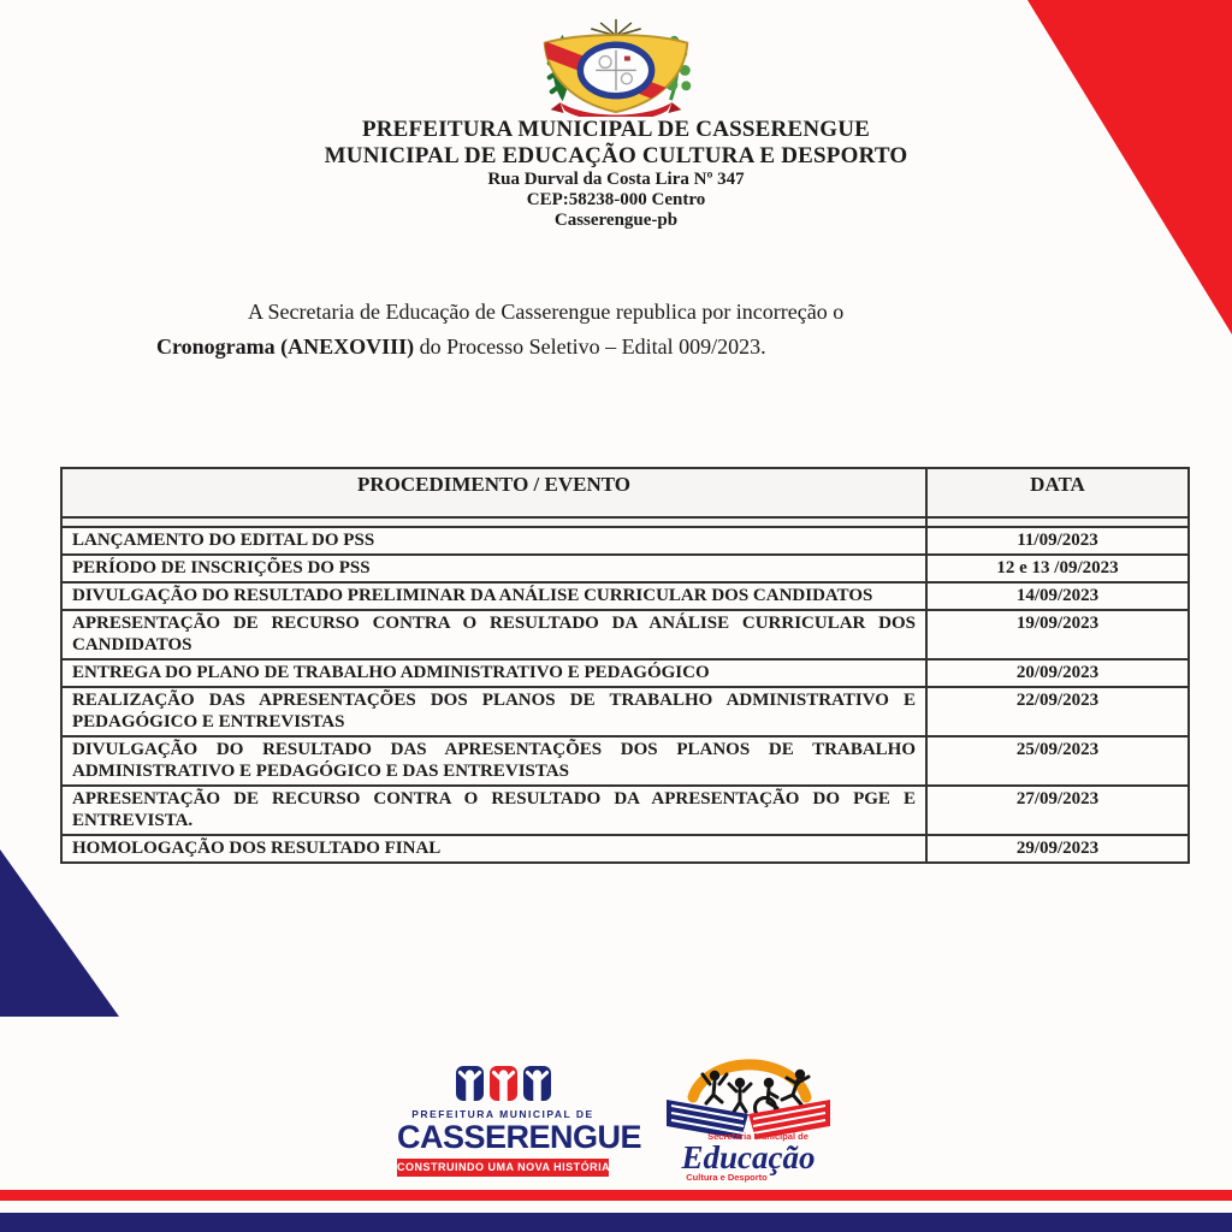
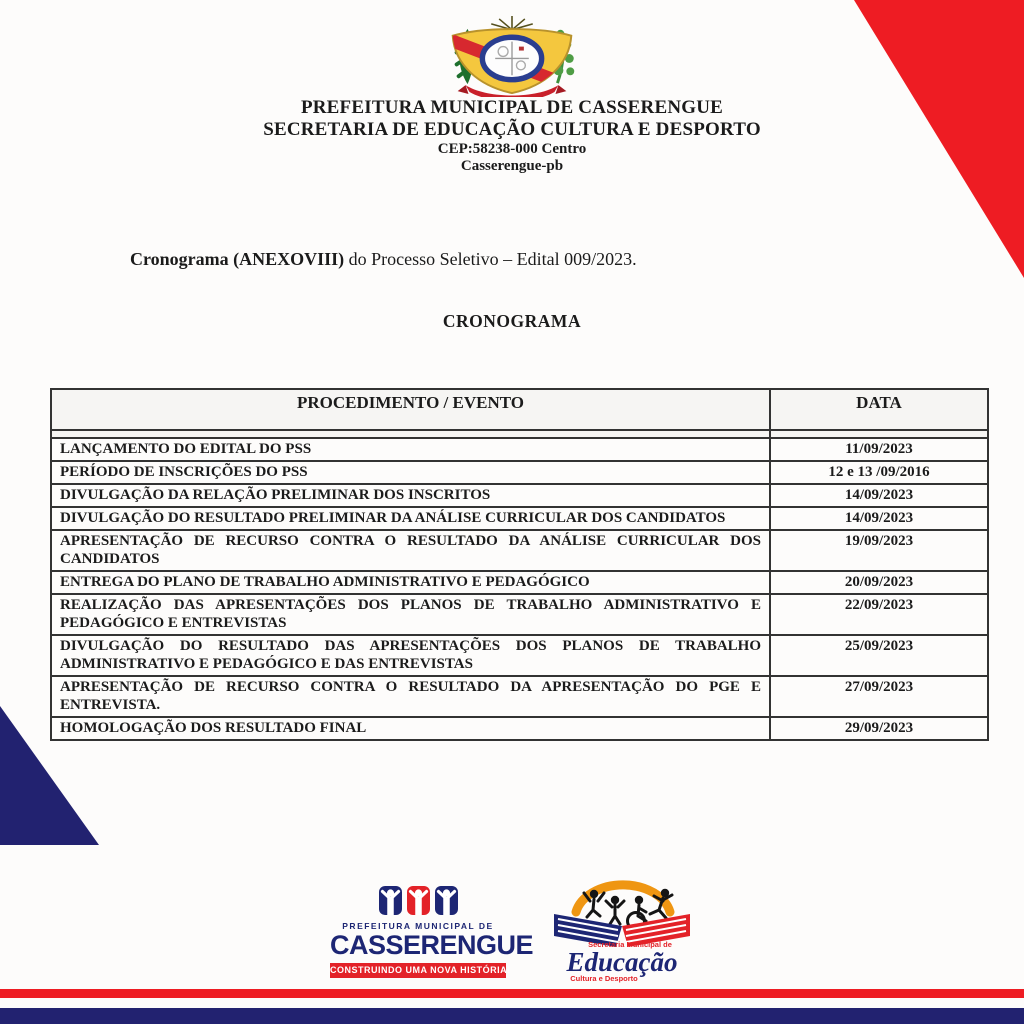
  PREFEITURA MUNICIPAL DE CASSERENGUE
- MUNICIPAL DE EDUCAÇÃO CULTURA E DESPORTO
+ SECRETARIA DE EDUCAÇÃO CULTURA E DESPORTO
- Rua Durval da Costa Lira Nº 347
  CEP:58238-000 Centro
  Casserengue-pb
- A Secretaria de Educação de Casserengue republica por incorreção o
  Cronograma (ANEXOVIII) do Processo Seletivo – Edital 009/2023.
+ CRONOGRAMA
  PROCEDIMENTO / EVENTO	DATA
  LANÇAMENTO DO EDITAL DO PSS	11/09/2023
- PERÍODO DE INSCRIÇÕES DO PSS	12 e 13 /09/2023
+ PERÍODO DE INSCRIÇÕES DO PSS	12 e 13 /09/2016
+ DIVULGAÇÃO DA RELAÇÃO PRELIMINAR DOS INSCRITOS	14/09/2023
  DIVULGAÇÃO DO RESULTADO PRELIMINAR DA ANÁLISE CURRICULAR DOS CANDIDATOS	14/09/2023
  APRESENTAÇÃO DE RECURSO CONTRA O RESULTADO DA ANÁLISE CURRICULAR DOS CANDIDATOS	19/09/2023
  ENTREGA DO PLANO DE TRABALHO ADMINISTRATIVO E PEDAGÓGICO	20/09/2023
  REALIZAÇÃO DAS APRESENTAÇÕES DOS PLANOS DE TRABALHO ADMINISTRATIVO E PEDAGÓGICO E ENTREVISTAS	22/09/2023
  DIVULGAÇÃO DO RESULTADO DAS APRESENTAÇÕES DOS PLANOS DE TRABALHO ADMINISTRATIVO E PEDAGÓGICO E DAS ENTREVISTAS	25/09/2023
  APRESENTAÇÃO DE RECURSO CONTRA O RESULTADO DA APRESENTAÇÃO DO PGE E ENTREVISTA.	27/09/2023
  HOMOLOGAÇÃO DOS RESULTADO FINAL	29/09/2023
  PREFEITURA MUNICIPAL DE
  CASSERENGUE
  CONSTRUINDO UMA NOVA HISTÓRIA!
  Secretaria Municipal de
  Educação
  Cultura e Desporto
